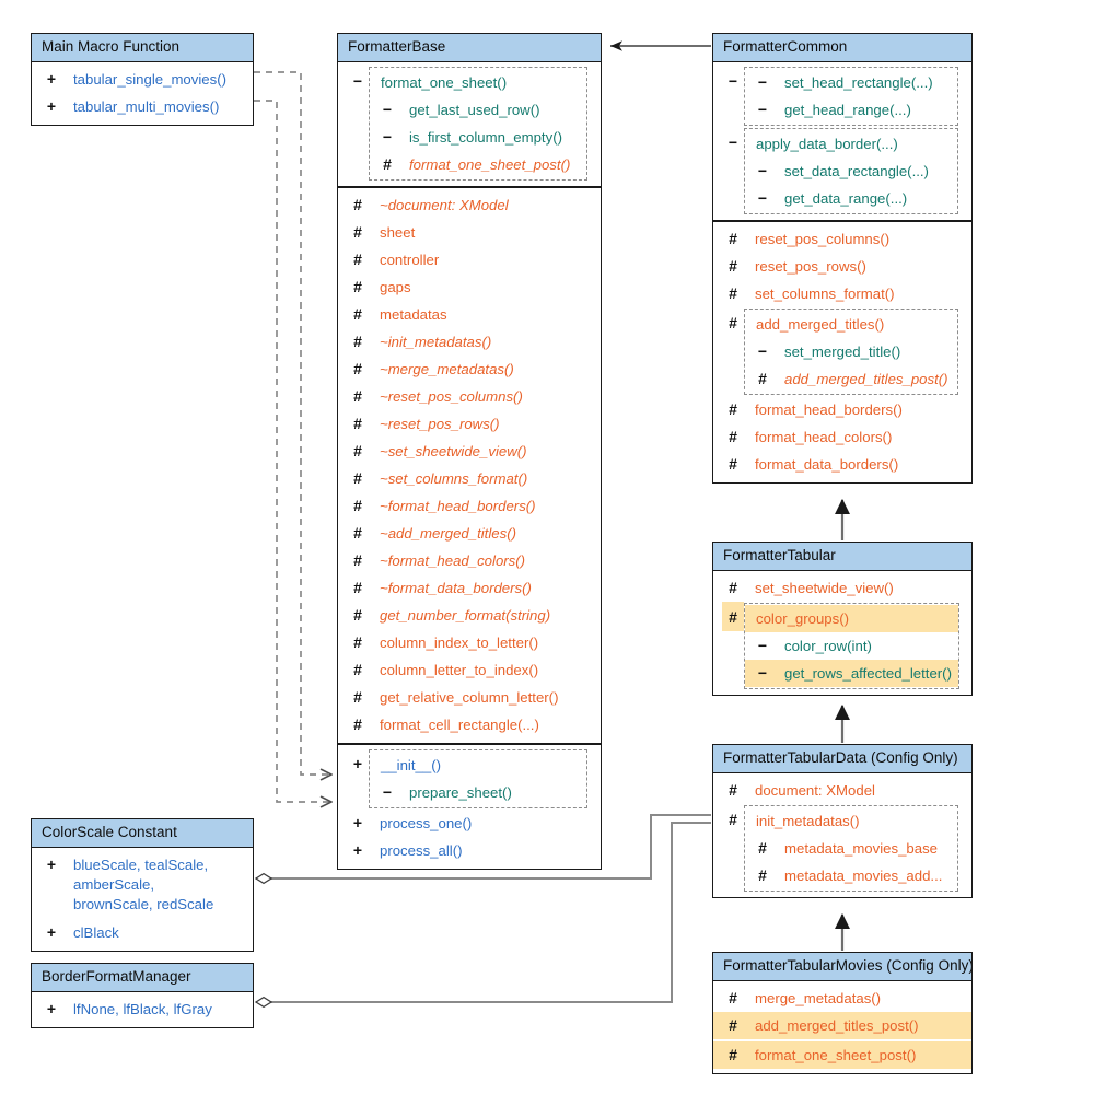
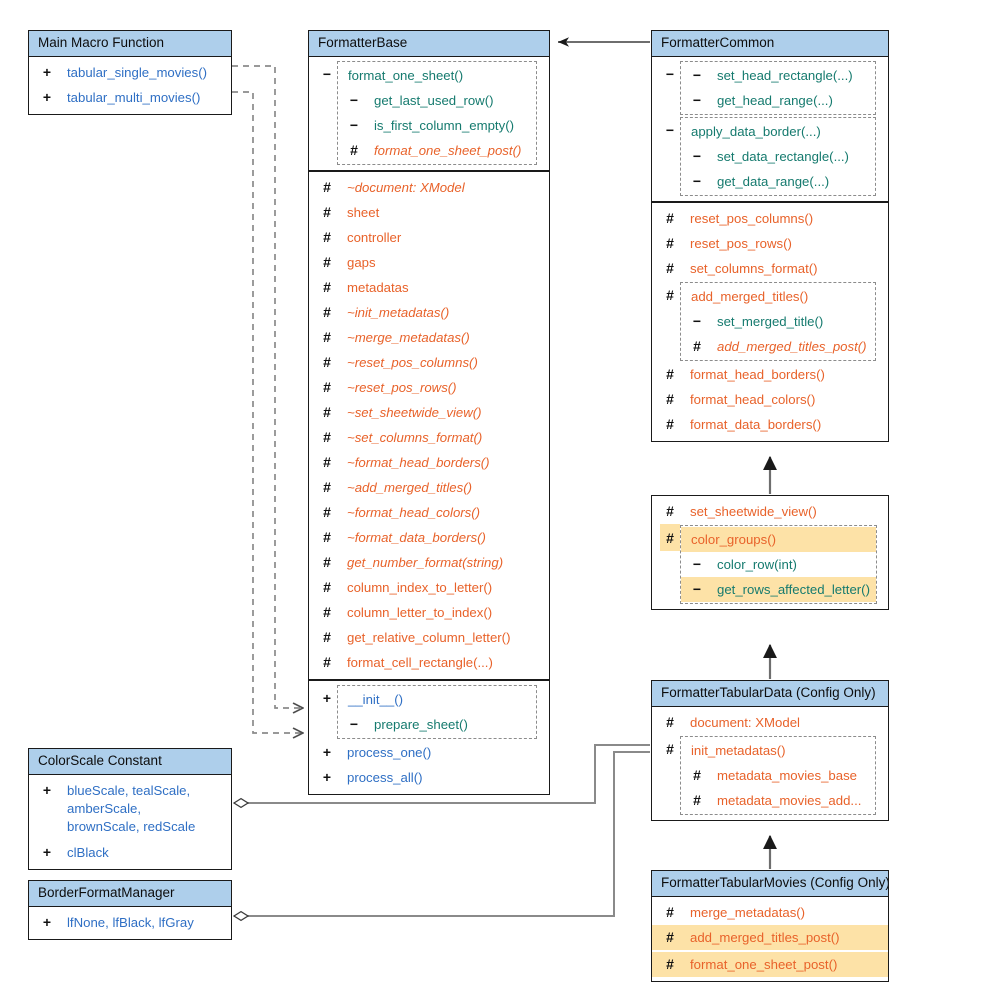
  Main Macro Function
  +
  tabular_single_movies()
  +
  tabular_multi_movies()
  FormatterBase
  −
  format_one_sheet()
  −
  get_last_used_row()
  −
  is_first_column_empty()
  #
  format_one_sheet_post()
  #
  ~document: XModel
  #
  sheet
  #
  controller
  #
  gaps
  #
  metadatas
  #
  ~init_metadatas()
  #
  ~merge_metadatas()
  #
  ~reset_pos_columns()
  #
  ~reset_pos_rows()
  #
  ~set_sheetwide_view()
  #
  ~set_columns_format()
  #
  ~format_head_borders()
  #
  ~add_merged_titles()
  #
  ~format_head_colors()
  #
  ~format_data_borders()
  #
  get_number_format(string)
  #
  column_index_to_letter()
  #
  column_letter_to_index()
  #
  get_relative_column_letter()
  #
  format_cell_rectangle(...)
  +
  __init__()
  −
  prepare_sheet()
  +
  process_one()
  +
  process_all()
  FormatterCommon
  −
  −
  set_head_rectangle(...)
  −
  get_head_range(...)
  −
  apply_data_border(...)
  −
  set_data_rectangle(...)
  −
  get_data_range(...)
  #
  reset_pos_columns()
  #
  reset_pos_rows()
  #
  set_columns_format()
  #
  add_merged_titles()
  −
  set_merged_title()
  #
  add_merged_titles_post()
  #
  format_head_borders()
  #
  format_head_colors()
  #
  format_data_borders()
- FormatterTabular
  #
  set_sheetwide_view()
  #
  color_groups()
  −
  color_row(int)
  −
  get_rows_affected_letter()
  FormatterTabularData (Config Only)
  #
  document: XModel
  #
  init_metadatas()
  #
  metadata_movies_base
  #
  metadata_movies_add...
  FormatterTabularMovies (Config Only)
  #
  merge_metadatas()
  #
  add_merged_titles_post()
  #
  format_one_sheet_post()
  ColorScale Constant
  +
  blueScale, tealScale, amberScale, brownScale, redScale
  +
  clBlack
  BorderFormatManager
  +
  lfNone, lfBlack, lfGray
